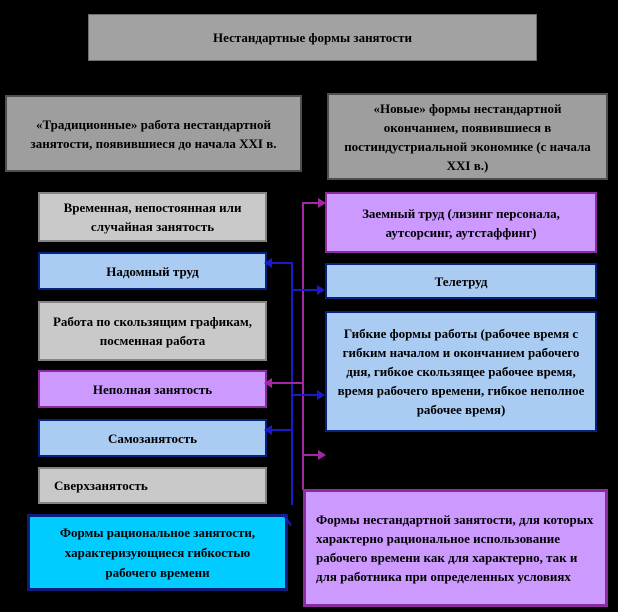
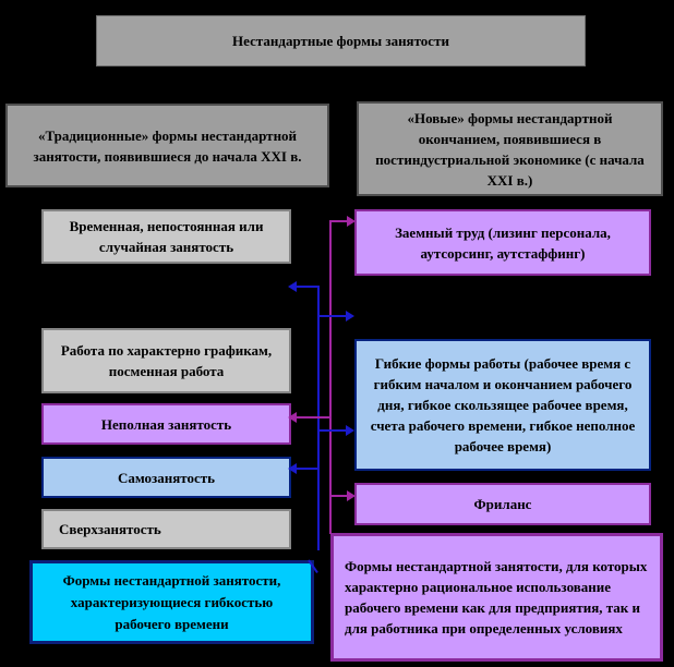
  Нестандартные формы занятости
- «Традиционные» работа нестандартной занятости, появившиеся до начала XXI в.
+ «Традиционные» формы нестандартной занятости, появившиеся до начала XXI в.
  «Новые» формы нестандартной окончанием, появившиеся в постиндустриальной экономике (с начала XXI в.)
  Временная, непостоянная или случайная занятость
- Надомный труд
- Работа по скользящим графикам, посменная работа
+ Работа по характерно графикам, посменная работа
  Неполная занятость
  Самозанятость
  Сверхзанятость
- Формы рациональное занятости, характеризующиеся гибкостью рабочего времени
+ Формы нестандартной занятости, характеризующиеся гибкостью рабочего времени
  Заемный труд (лизинг персонала, аутсорсинг, аутстаффинг)
- Телетруд
- Гибкие формы работы (рабочее время с гибким началом и окончанием рабочего дня, гибкое скользящее рабочее время, время рабочего времени, гибкое неполное рабочее время)
+ Гибкие формы работы (рабочее время с гибким началом и окончанием рабочего дня, гибкое скользящее рабочее время, счета рабочего времени, гибкое неполное рабочее время)
+ Фриланс
- Формы нестандартной занятости, для которых характерно рациональное использование рабочего времени как для характерно, так и для работника при определенных условиях
+ Формы нестандартной занятости, для которых характерно рациональное использование рабочего времени как для предприятия, так и для работника при определенных условиях
